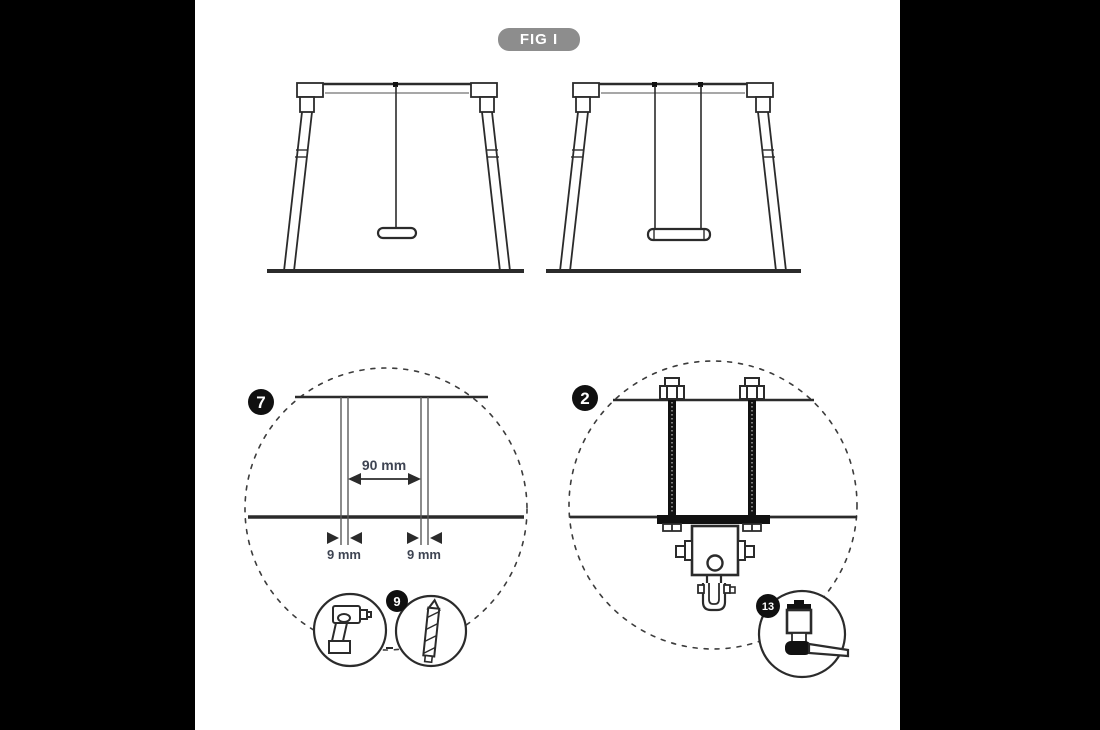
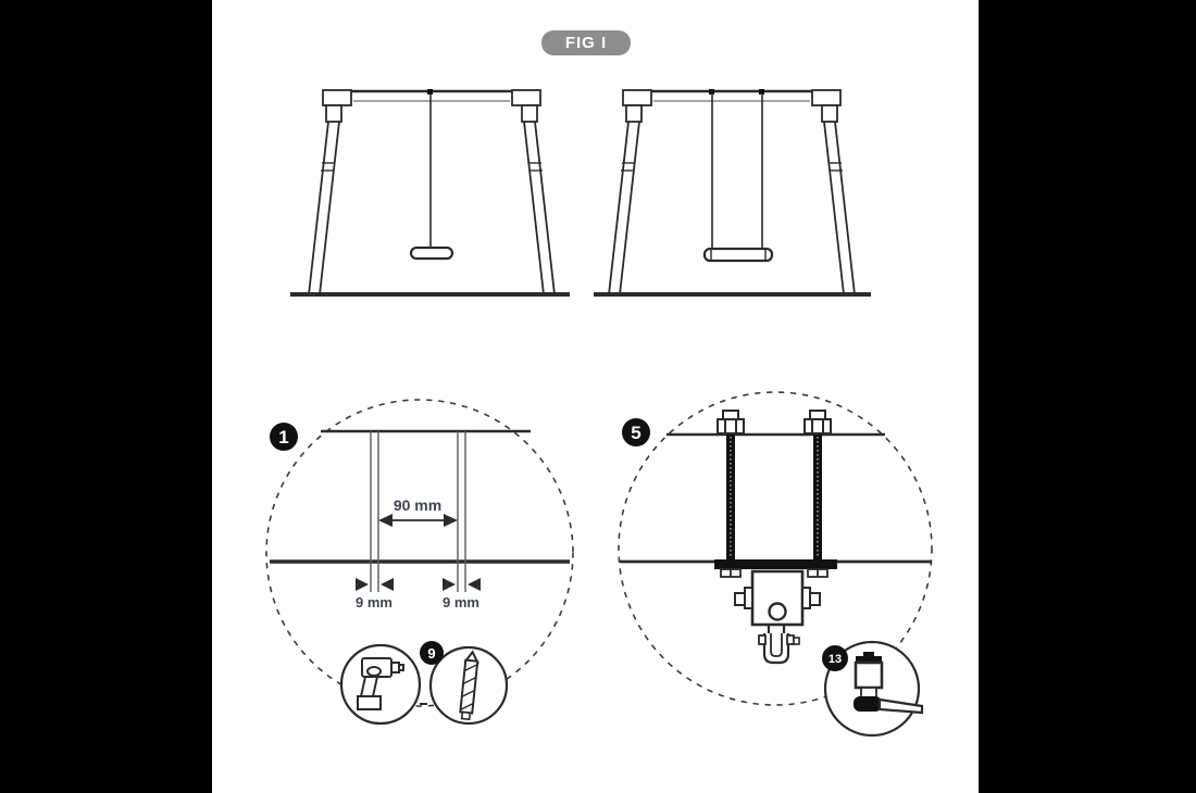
  FIG I
  90 mm
  9 mm
  9 mm
  9
- 7
+ 1
  13
- 2
+ 5
